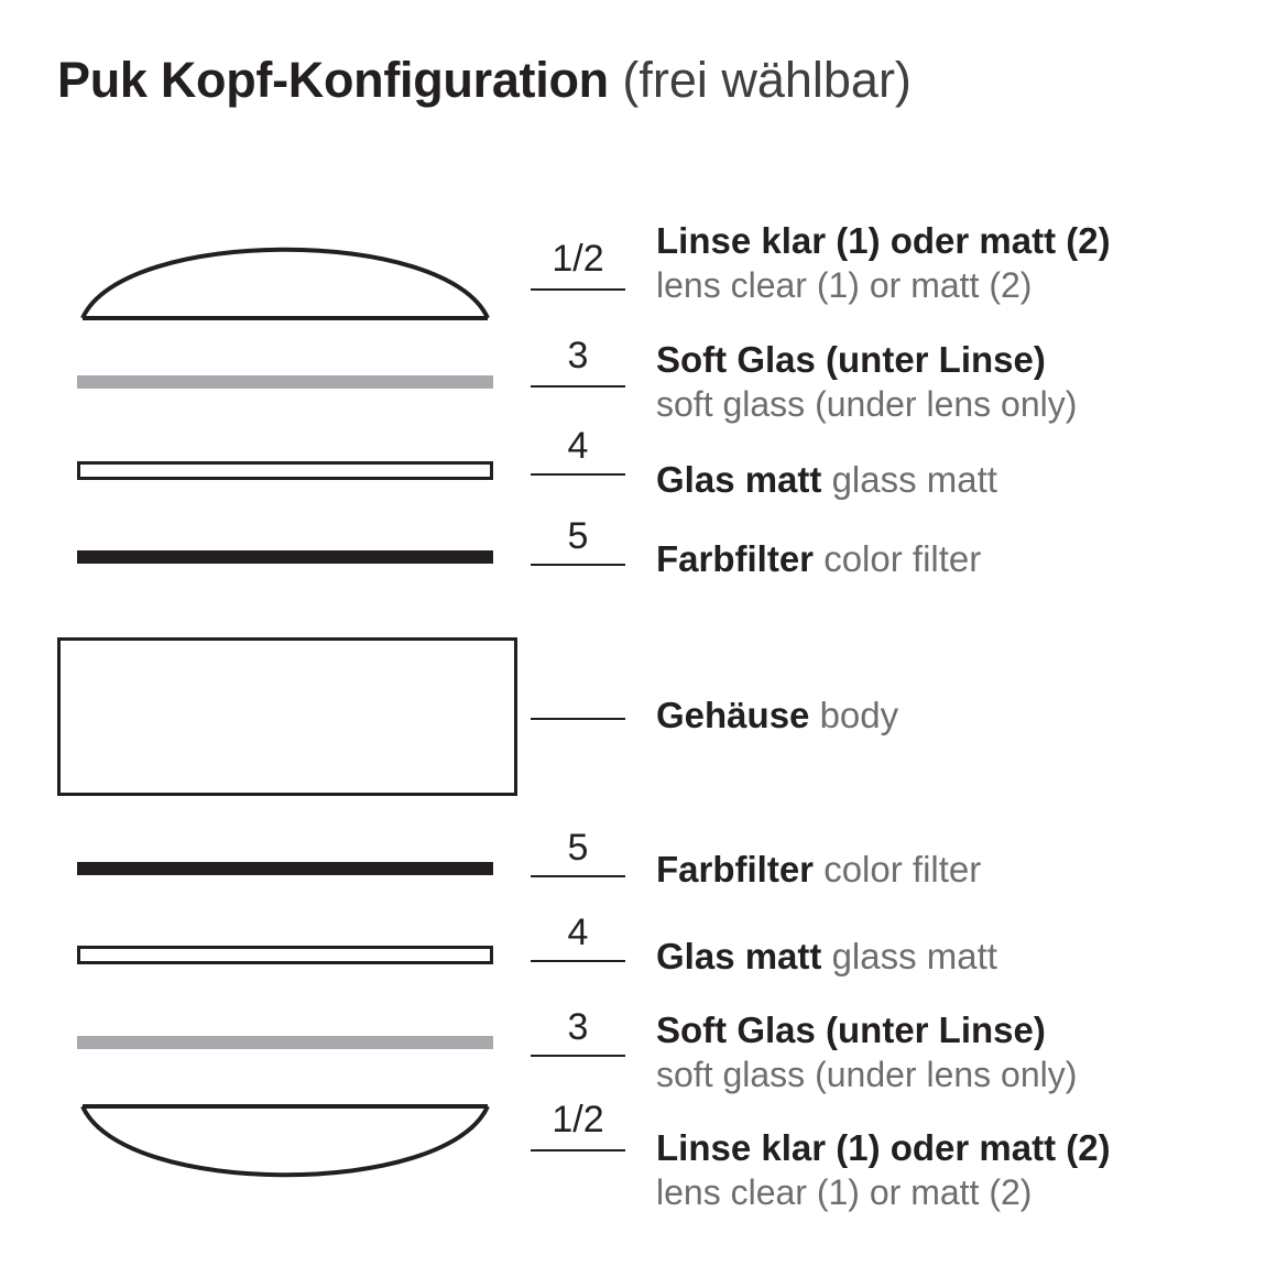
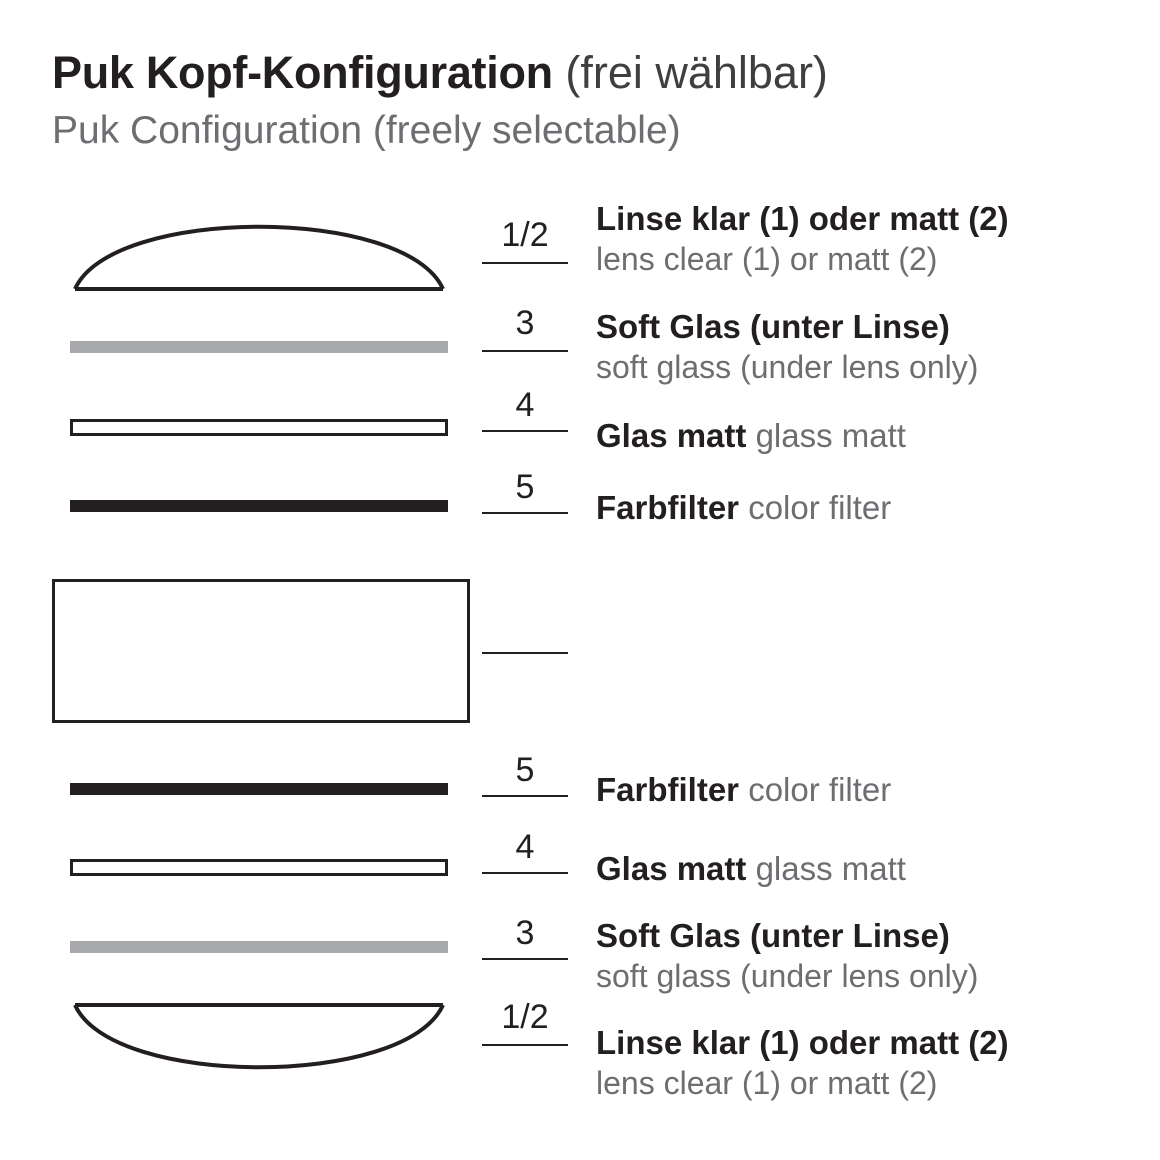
  Puk Kopf-Konfiguration (frei wählbar)
+ Puk Configuration (freely selectable)
  1/2
  3
  4
  5
  5
  4
  3
  1/2
  Linse klar (1) oder matt (2)
  lens clear (1) or matt (2)
  Soft Glas (unter Linse)
  soft glass (under lens only)
  Glas matt glass matt
  Farbfilter color filter
- Gehäuse body
  Farbfilter color filter
  Glas matt glass matt
  Soft Glas (unter Linse)
  soft glass (under lens only)
  Linse klar (1) oder matt (2)
  lens clear (1) or matt (2)
